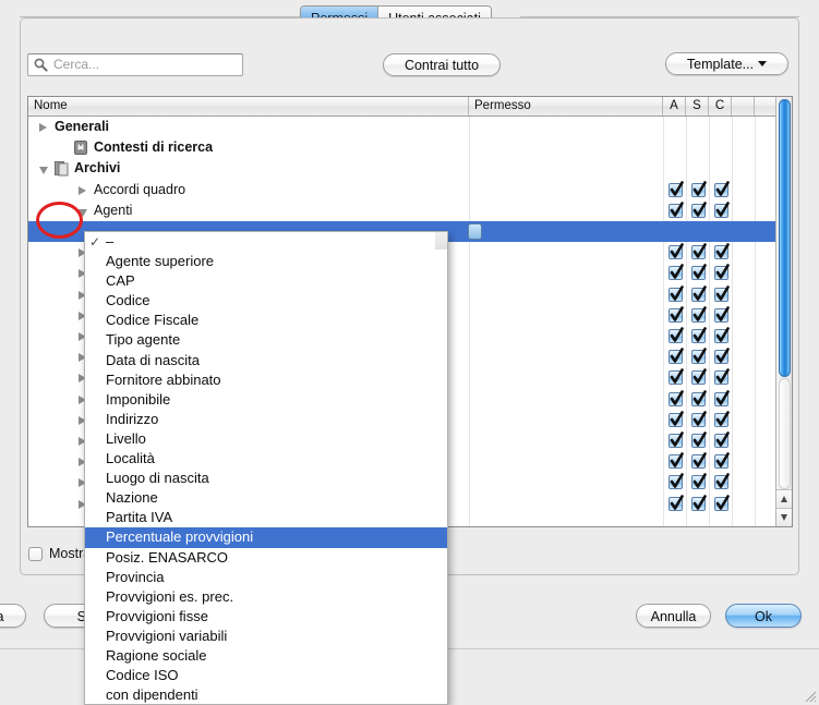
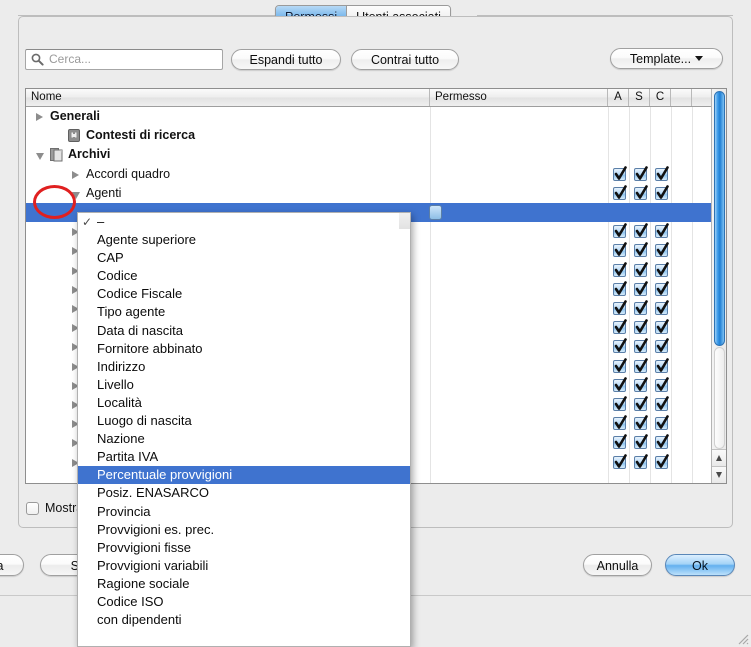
  Cerca...
+ Espandi tutto
  Contrai tutto
  Template...
  Nome
  Permesso
  A
  S
  C
  Generali
  Contesti di ricerca
  Archivi
  Accordi quadro
  Agenti
  Mostr
  Annulla
  Ok
  ✓
  –
  Agente superiore
  CAP
  Codice
  Codice Fiscale
  Tipo agente
  Data di nascita
  Fornitore abbinato
- Imponibile
  Indirizzo
  Livello
  Località
  Luogo di nascita
  Nazione
  Partita IVA
  Percentuale provvigioni
  Posiz. ENASARCO
  Provincia
  Provvigioni es. prec.
  Provvigioni fisse
  Provvigioni variabili
  Ragione sociale
  Codice ISO
  con dipendenti
